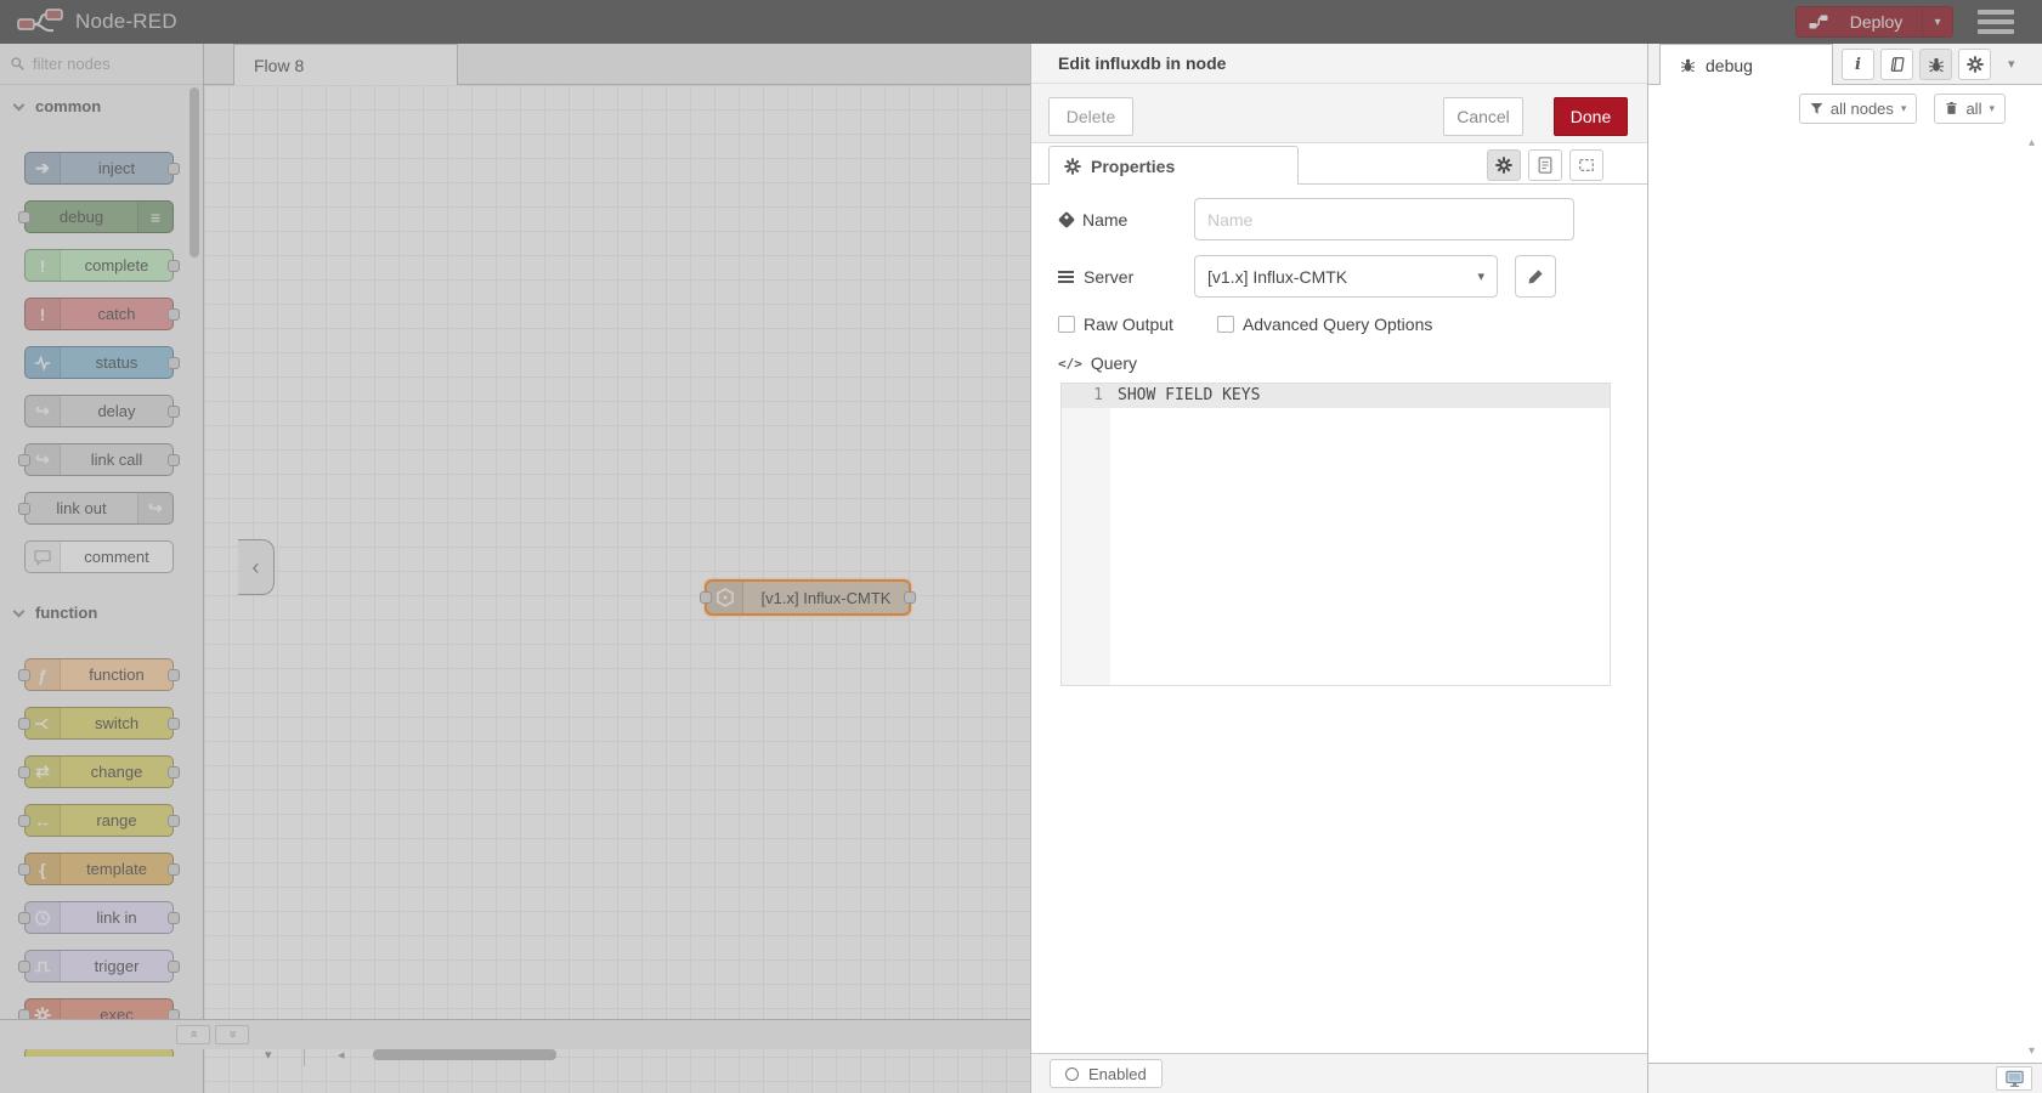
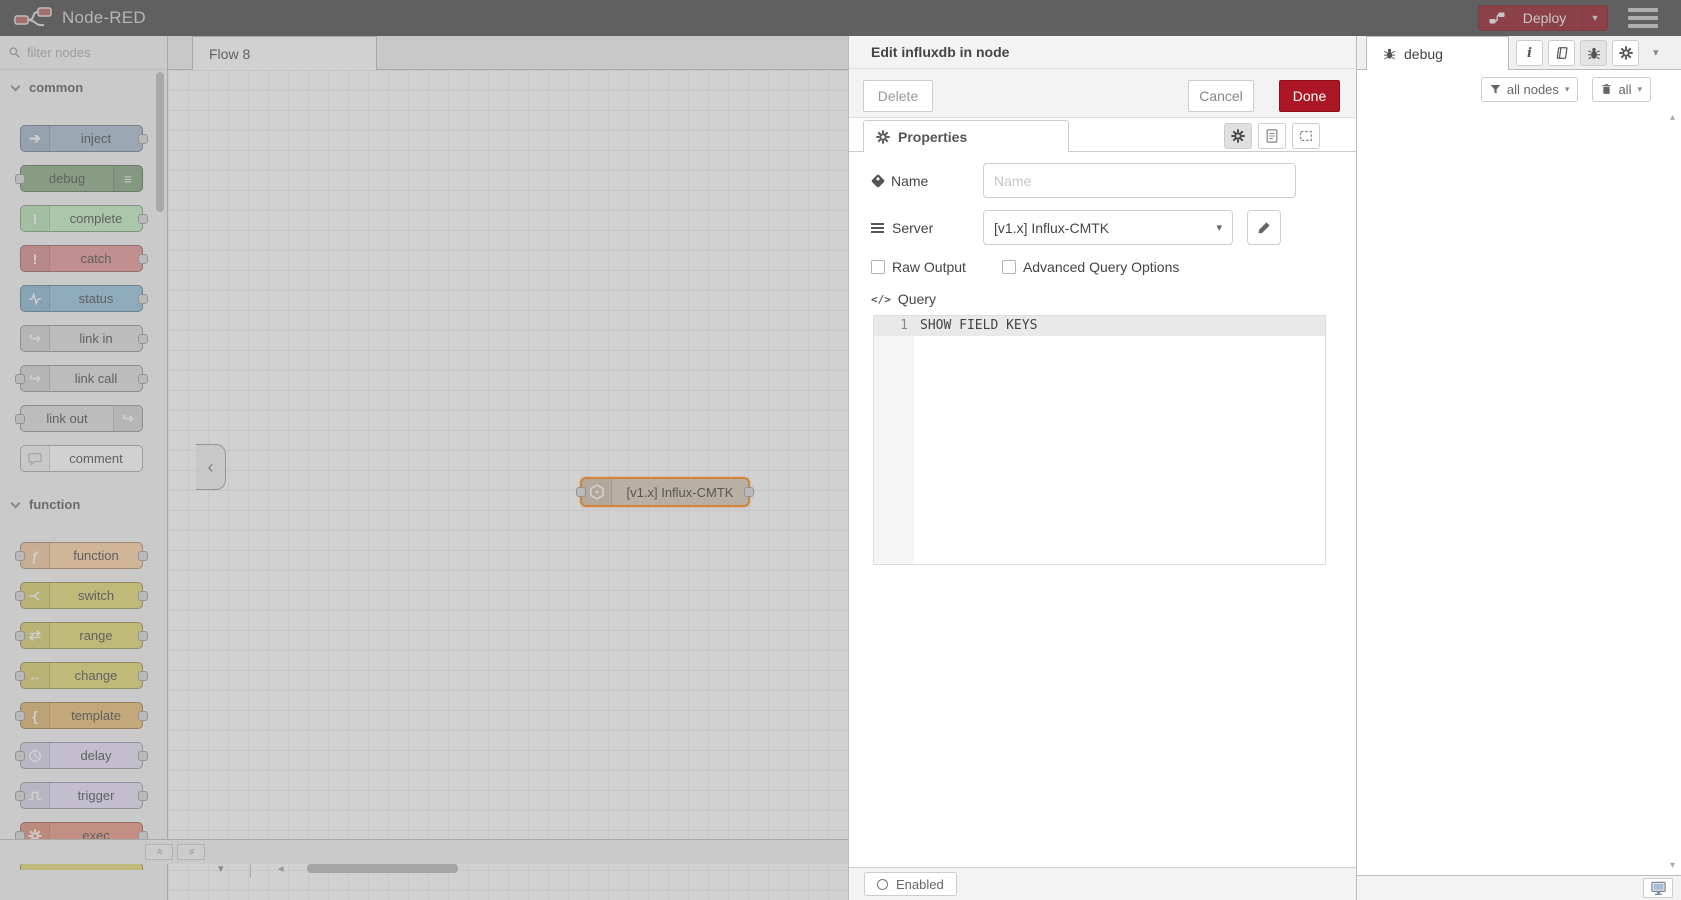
  Node-RED
  Deploy
  filter nodes
  common
  ➔
  inject
  ≡
  debug
  !
  complete
  !
  catch
  status
  ↪
- delay
+ link in
  ↪
  link call
  ↪
  link out
  comment
  function
  ƒ
  function
  switch
  ⇄
- change
+ range
  ↔
- range
+ change
  {
  template
- link in
+ delay
  trigger
  exec
  Flow 8
  [v1.x] Influx-CMTK
  Edit influxdb in node
  Delete
  Cancel
  Done
  Properties
  Name
  Name
  Server
  [v1.x] Influx-CMTK
  Raw Output
  Advanced Query Options
  </>
  Query
  1
  SHOW FIELD KEYS
  Enabled
  debug
  i
  all nodes
  all
